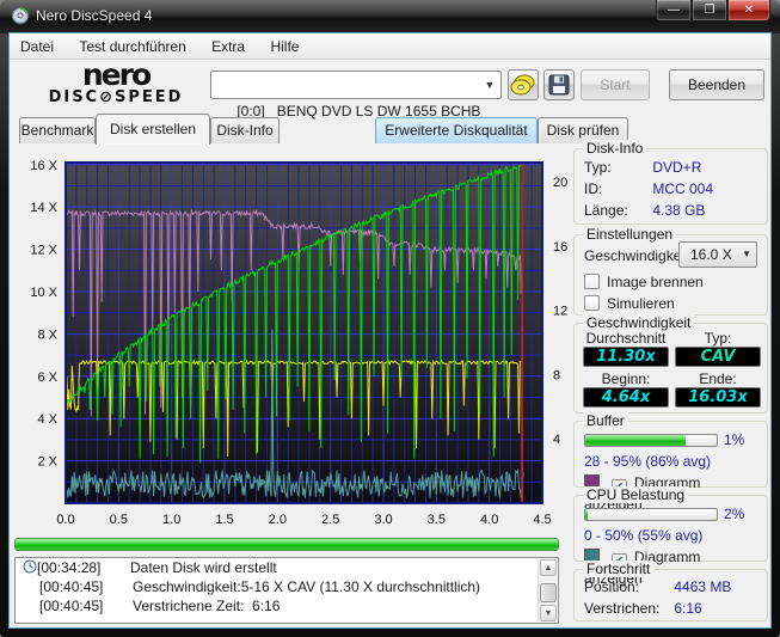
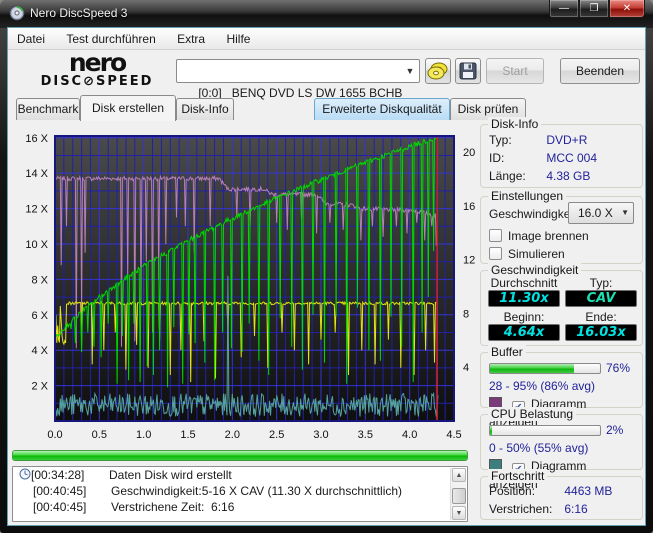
- Nero DiscSpeed 4
+ Nero DiscSpeed 3
  —
  ❐
  ✕
  Datei Test durchführen Extra Hilfe
  nero
  DISC⊘SPEED
  [0:0] BENQ DVD LS DW 1655 BCHB
  ▼
  Start
  Beenden
  Benchmark
  Disk erstellen
  Disk-Info
  Erweiterte Diskqualität
  Disk prüfen
  2 X
  4 X
  6 X
  8 X
  10 X
  12 X
  14 X
  16 X
  4
  8
  12
  16
  20
  0.0
  0.5
  1.0
  1.5
  2.0
  2.5
  3.0
  3.5
  4.0
  4.5
  [00:34:28] Daten Disk wird erstellt
  [00:40:45] Geschwindigkeit:5-16 X CAV (11.30 X durchschnittlich)
  [00:40:45] Verstrichene Zeit: 6:16
  Disk-Info
  Typ: DVD+R
  ID: MCC 004
  Länge: 4.38 GB
  Einstellungen
  Geschwindigk
  16.0 X
  ▼
  Image brennen
  Simulieren
  Geschwindigkeit
  Durchschnitt
  11.30x
  Typ:
  CAV
  Beginn:
  4.64x
  Ende:
  16.03x
  Buffer
- 1%
+ 76%
  28 - 95% (86% avg)
  Diagramm anzeigen
  CPU Belastung
  2%
  0 - 50% (55% avg)
  Diagramm anzeigen
  Fortschritt
  Position: 4463 MB
  Verstrichen: 6:16
